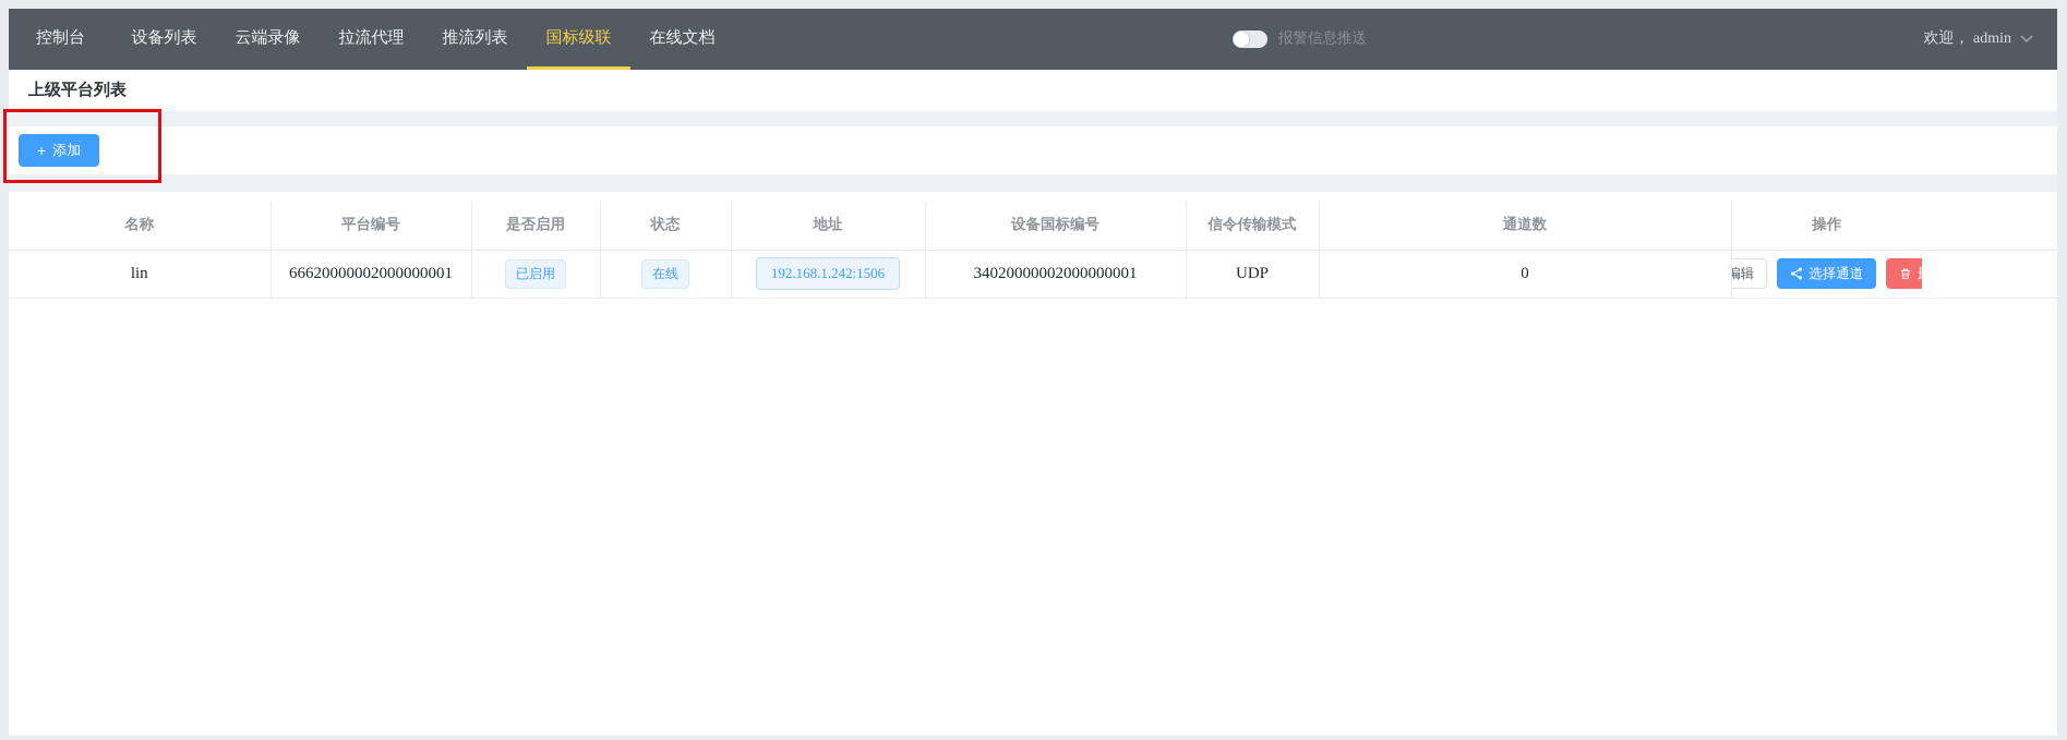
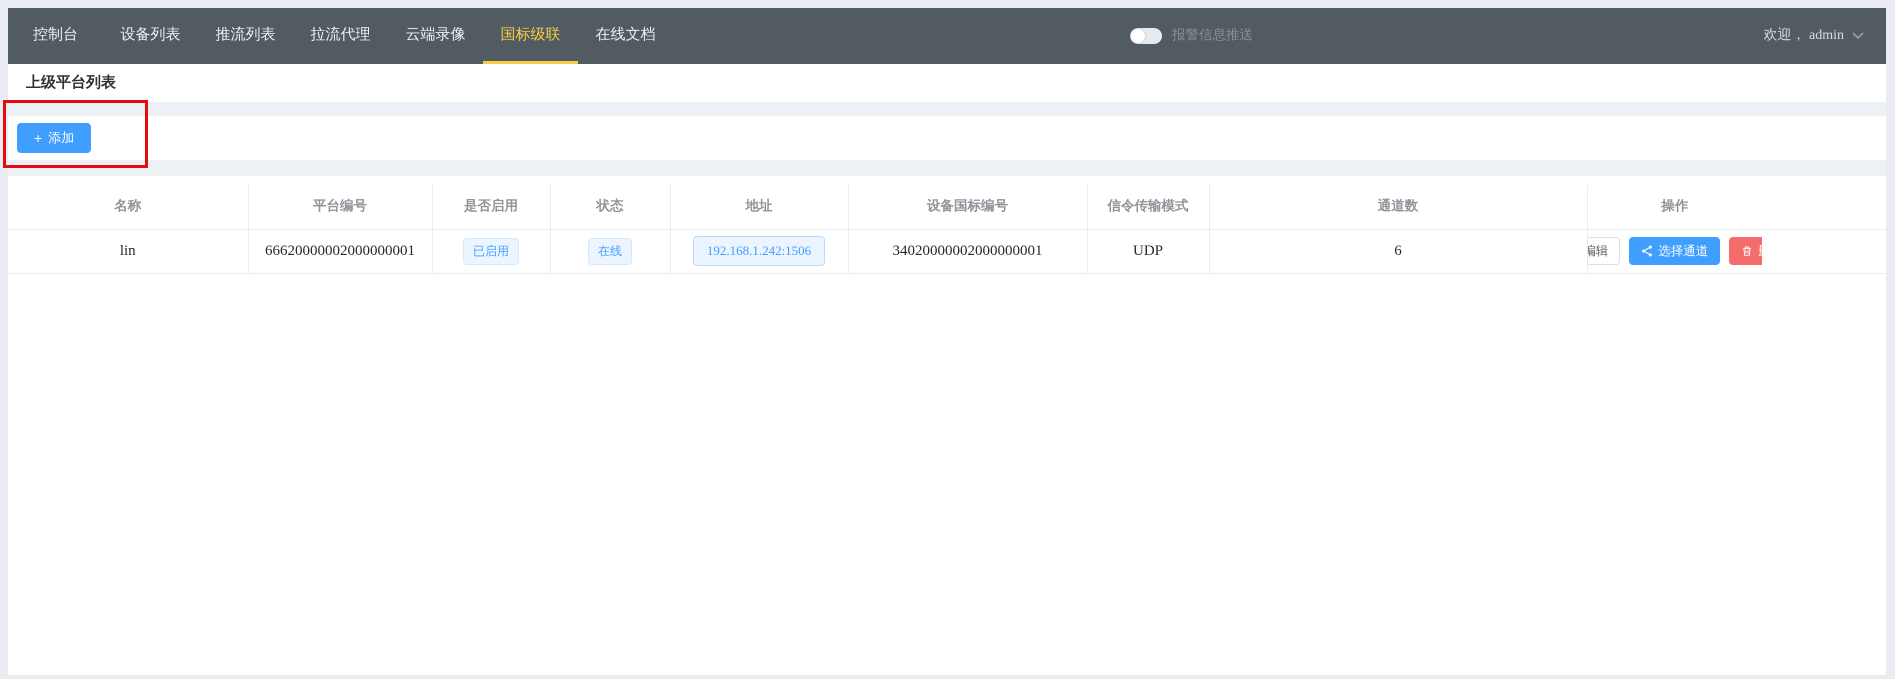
  控制台
  设备列表
- 云端录像
+ 推流列表
  拉流代理
- 推流列表
+ 云端录像
  国标级联
  在线文档
  报警信息推送
  欢迎， admin
  上级平台列表
  +
  添加
  名称	平台编号	是否启用	状态	地址	设备国标编号	信令传输模式	通道数	操作
- lin	66620000002000000001	已启用	在线	192.168.1.242:1506	34020000002000000001	UDP	0	编辑 选择通道
+ lin	66620000002000000001	已启用	在线	192.168.1.242:1506	34020000002000000001	UDP	6	编辑 选择通道
